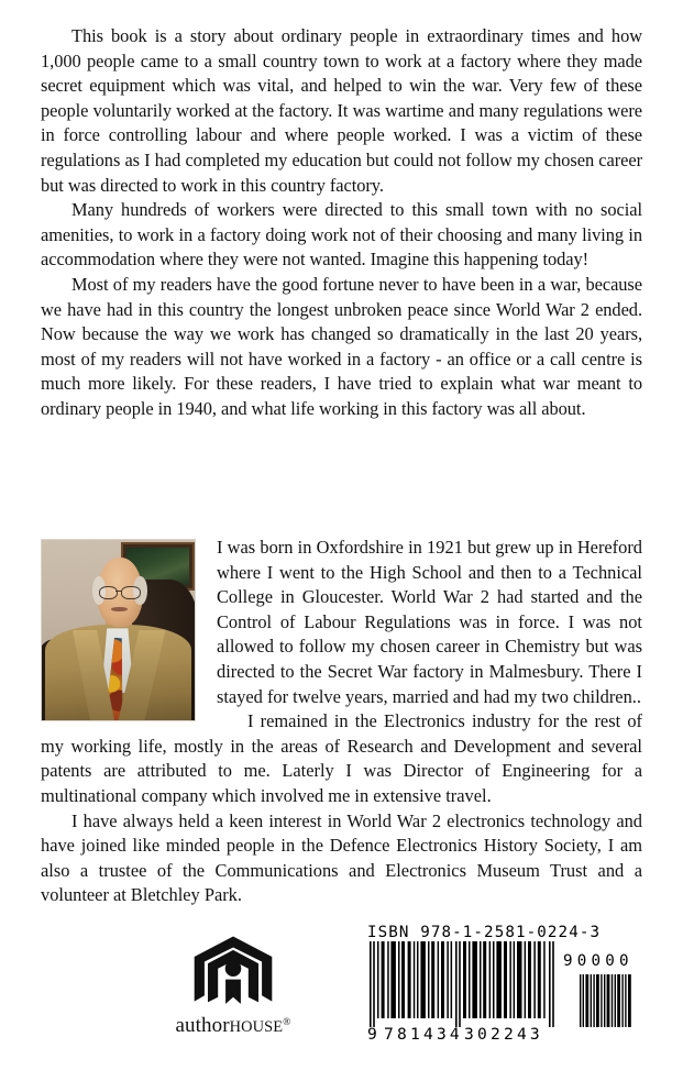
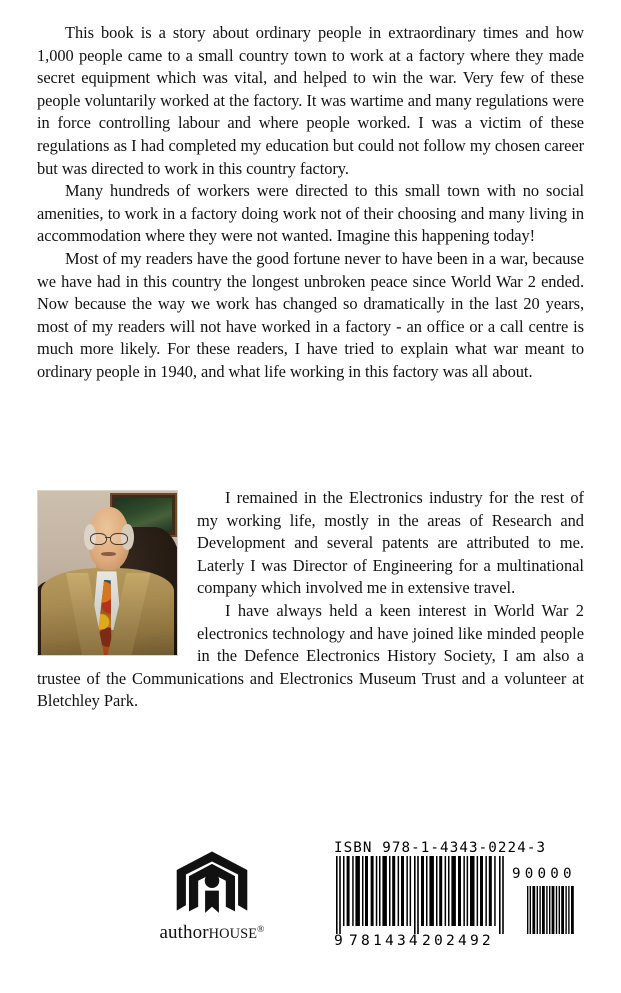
  This book is a story about ordinary people in extraordinary times and how 1,000 people came to a small country town to work at a factory where they made secret equipment which was vital, and helped to win the war. Very few of these people voluntarily worked at the factory. It was wartime and many regulations were in force controlling labour and where people worked. I was a victim of these regulations as I had completed my education but could not follow my chosen career but was directed to work in this country factory.
  Many hundreds of workers were directed to this small town with no social amenities, to work in a factory doing work not of their choosing and many living in accommodation where they were not wanted. Imagine this happening today!
  Most of my readers have the good fortune never to have been in a war, because we have had in this country the longest unbroken peace since World War 2 ended. Now because the way we work has changed so dramatically in the last 20 years, most of my readers will not have worked in a factory - an office or a call centre is much more likely. For these readers, I have tried to explain what war meant to ordinary people in 1940, and what life working in this factory was all about.
- I was born in Oxfordshire in 1921 but grew up in Hereford where I went to the High School and then to a Technical College in Gloucester. World War 2 had started and the Control of Labour Regulations was in force. I was not allowed to follow my chosen career in Chemistry but was directed to the Secret War factory in Malmesbury. There I stayed for twelve years, married and had my two children..
  I remained in the Electronics industry for the rest of my working life, mostly in the areas of Research and Development and several patents are attributed to me. Laterly I was Director of Engineering for a multinational company which involved me in extensive travel.
  I have always held a keen interest in World War 2 electronics technology and have joined like minded people in the Defence Electronics History Society, I am also a trustee of the Communications and Electronics Museum Trust and a volunteer at Bletchley Park.
  authorHOUSE®
- ISBN 978-1-2581-0224-3
+ ISBN 978-1-4343-0224-3
  90000
  9
  781434
- 302243
+ 202492
